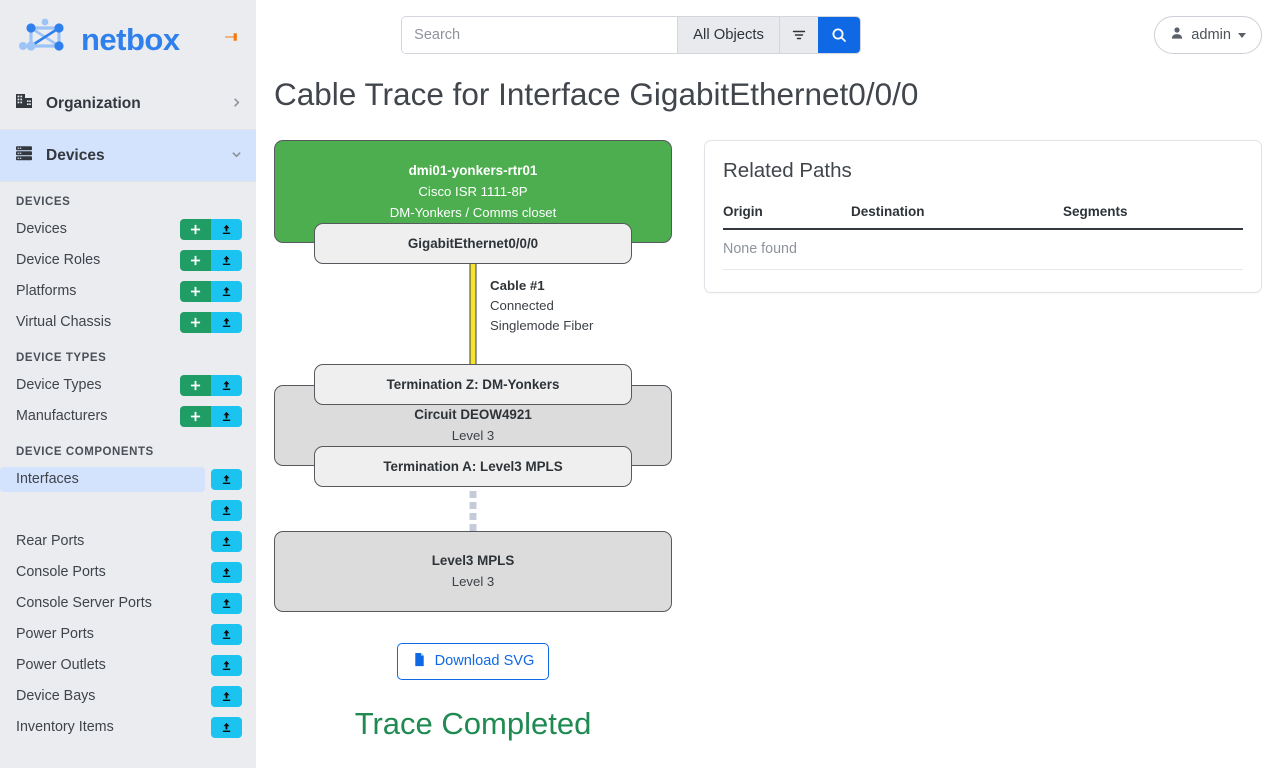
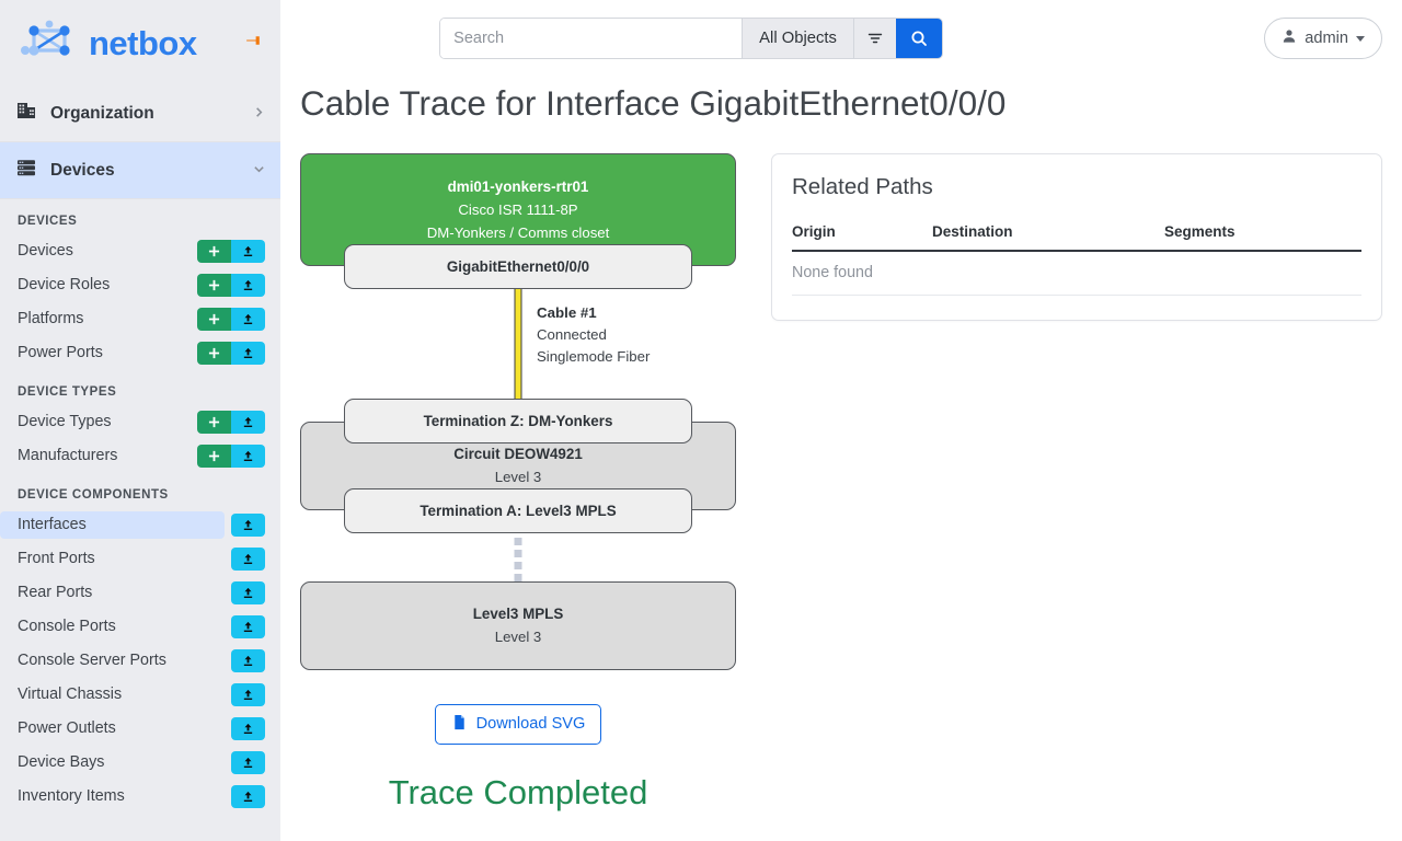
  netbox
  Organization
  Devices
  DEVICES
  Devices
  Device Roles
  Platforms
- Virtual Chassis
+ Power Ports
  DEVICE TYPES
  Device Types
  Manufacturers
  DEVICE COMPONENTS
  Interfaces
+ Front Ports
  Rear Ports
  Console Ports
  Console Server Ports
- Power Ports
+ Virtual Chassis
  Power Outlets
  Device Bays
  Inventory Items
  Search
  All Objects
  admin
  Cable Trace for Interface GigabitEthernet0/0/0
  dmi01-yonkers-rtr01
  Cisco ISR 1111-8P
  DM-Yonkers / Comms closet
  GigabitEthernet0/0/0
  Cable #1
  Connected
  Singlemode Fiber
  Termination Z: DM-Yonkers
  Circuit DEOW4921
  Level 3
  Termination A: Level3 MPLS
  Level3 MPLS
  Level 3
  Download SVG
  Trace Completed
  Related Paths
  Origin	Destination	Segments
  None found
